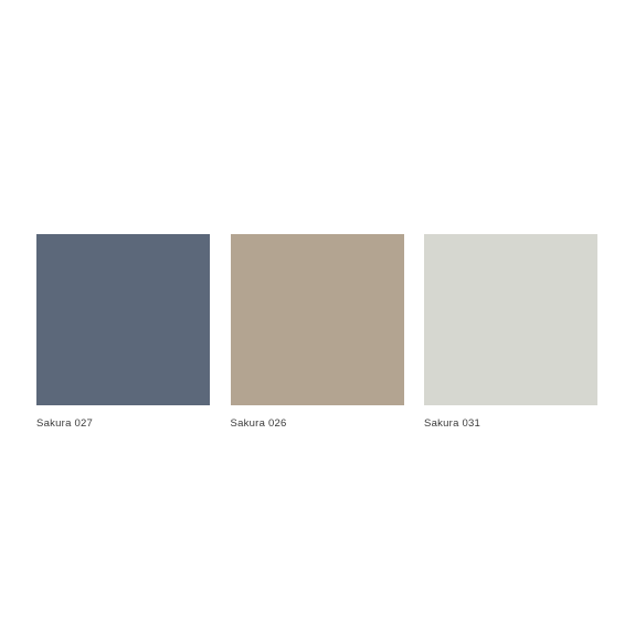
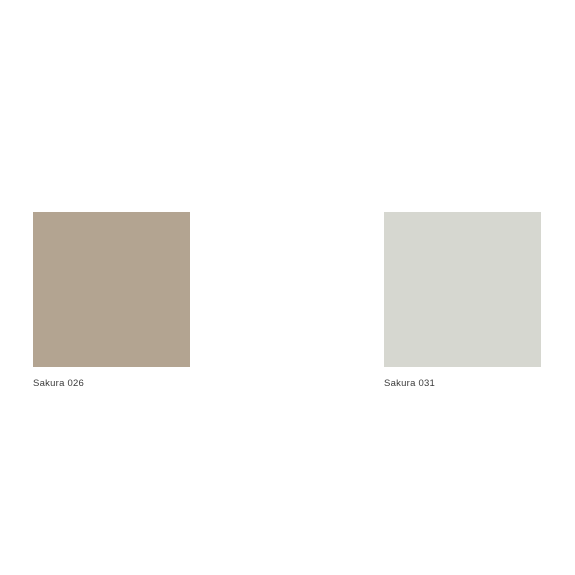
- Sakura 027
  Sakura 026
  Sakura 031
